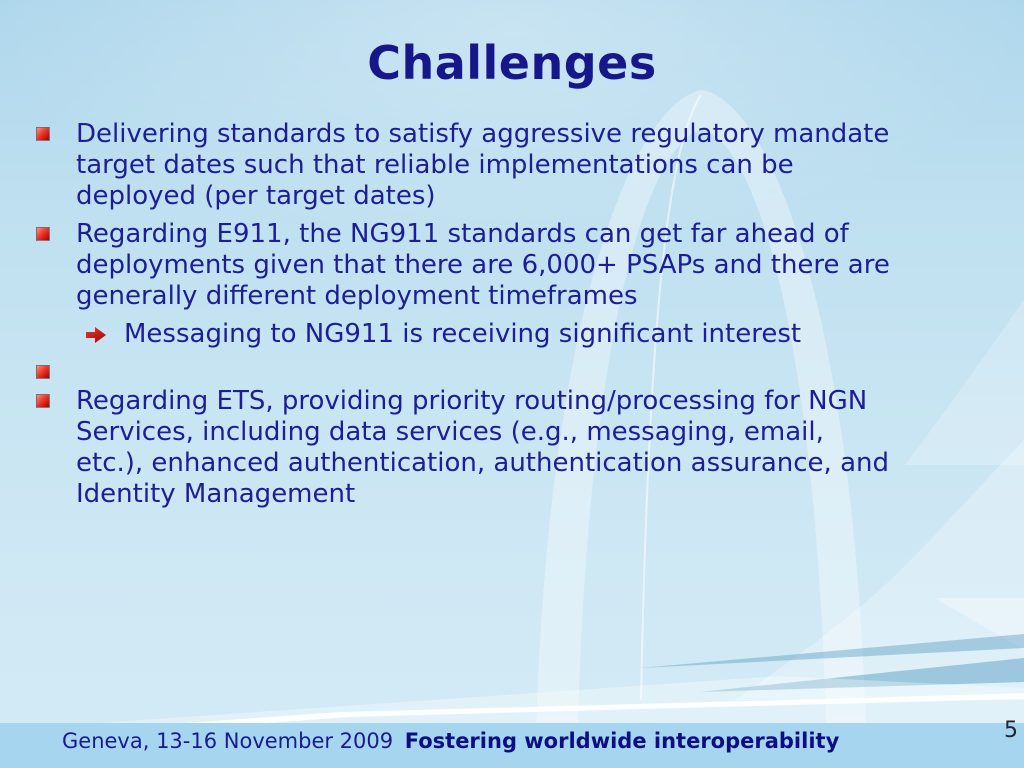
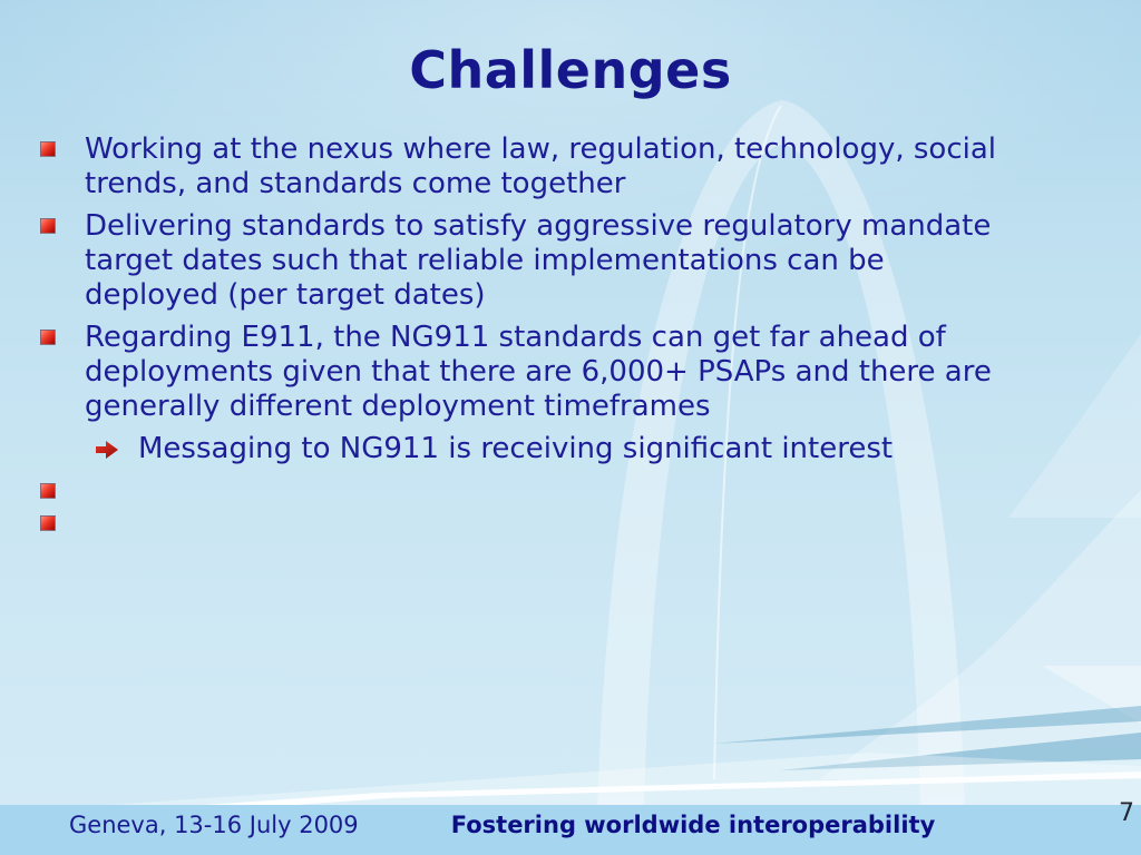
  Challenges
+ Working at the nexus where law, regulation, technology, social
+ trends, and standards come together
  Delivering standards to satisfy aggressive regulatory mandate
  target dates such that reliable implementations can be
  deployed (per target dates)
  Regarding E911, the NG911 standards can get far ahead of
  deployments given that there are 6,000+ PSAPs and there are
  generally different deployment timeframes
  Messaging to NG911 is receiving significant interest
- Regarding ETS, providing priority routing/processing for NGN
- Services, including data services (e.g., messaging, email,
- etc.), enhanced authentication, authentication assurance, and
- Identity Management
- Geneva, 13-16 November 2009
+ Geneva, 13-16 July 2009
  Fostering worldwide interoperability
- 5
+ 7
